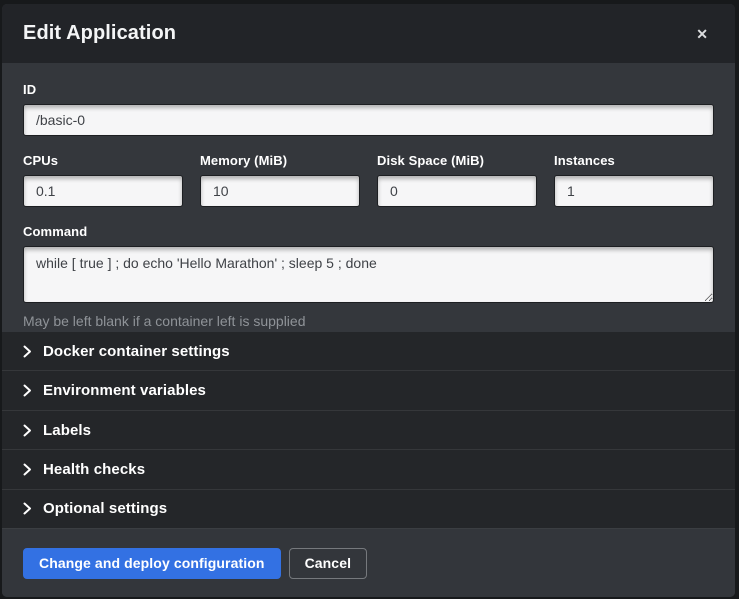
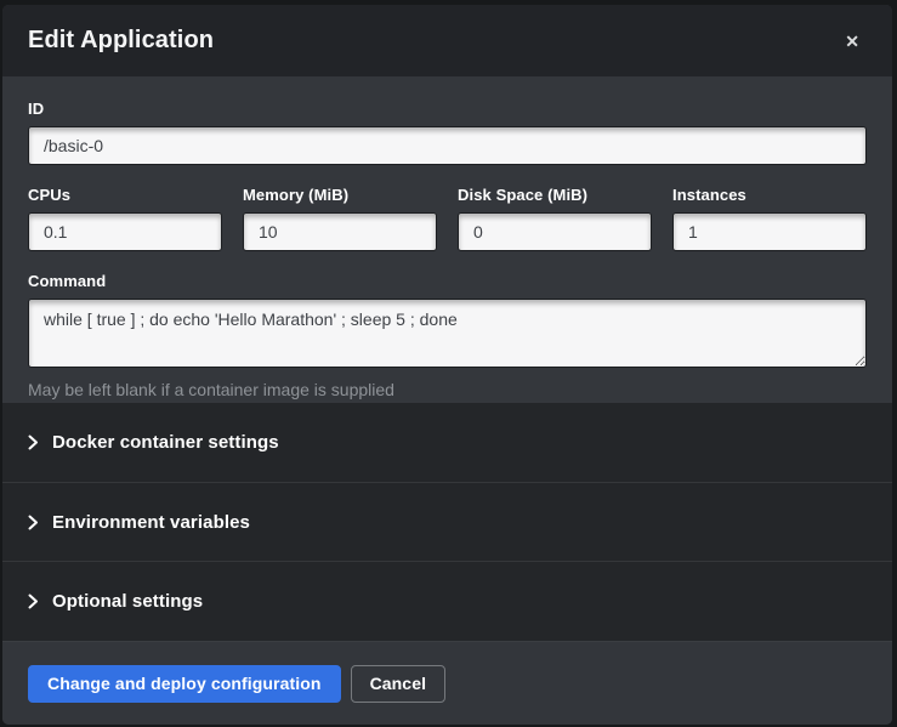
  Edit Application
  ✕
  ID
  /basic-0
  CPUs
  0.1
  Memory (MiB)
  10
  Disk Space (MiB)
  0
  Instances
  1
  Command
  while [ true ] ; do echo 'Hello Marathon' ; sleep 5 ; done
- May be left blank if a container left is supplied
+ May be left blank if a container image is supplied
  Docker container settings
  Environment variables
- Labels
- Health checks
  Optional settings
  Change and deploy configuration
  Cancel
